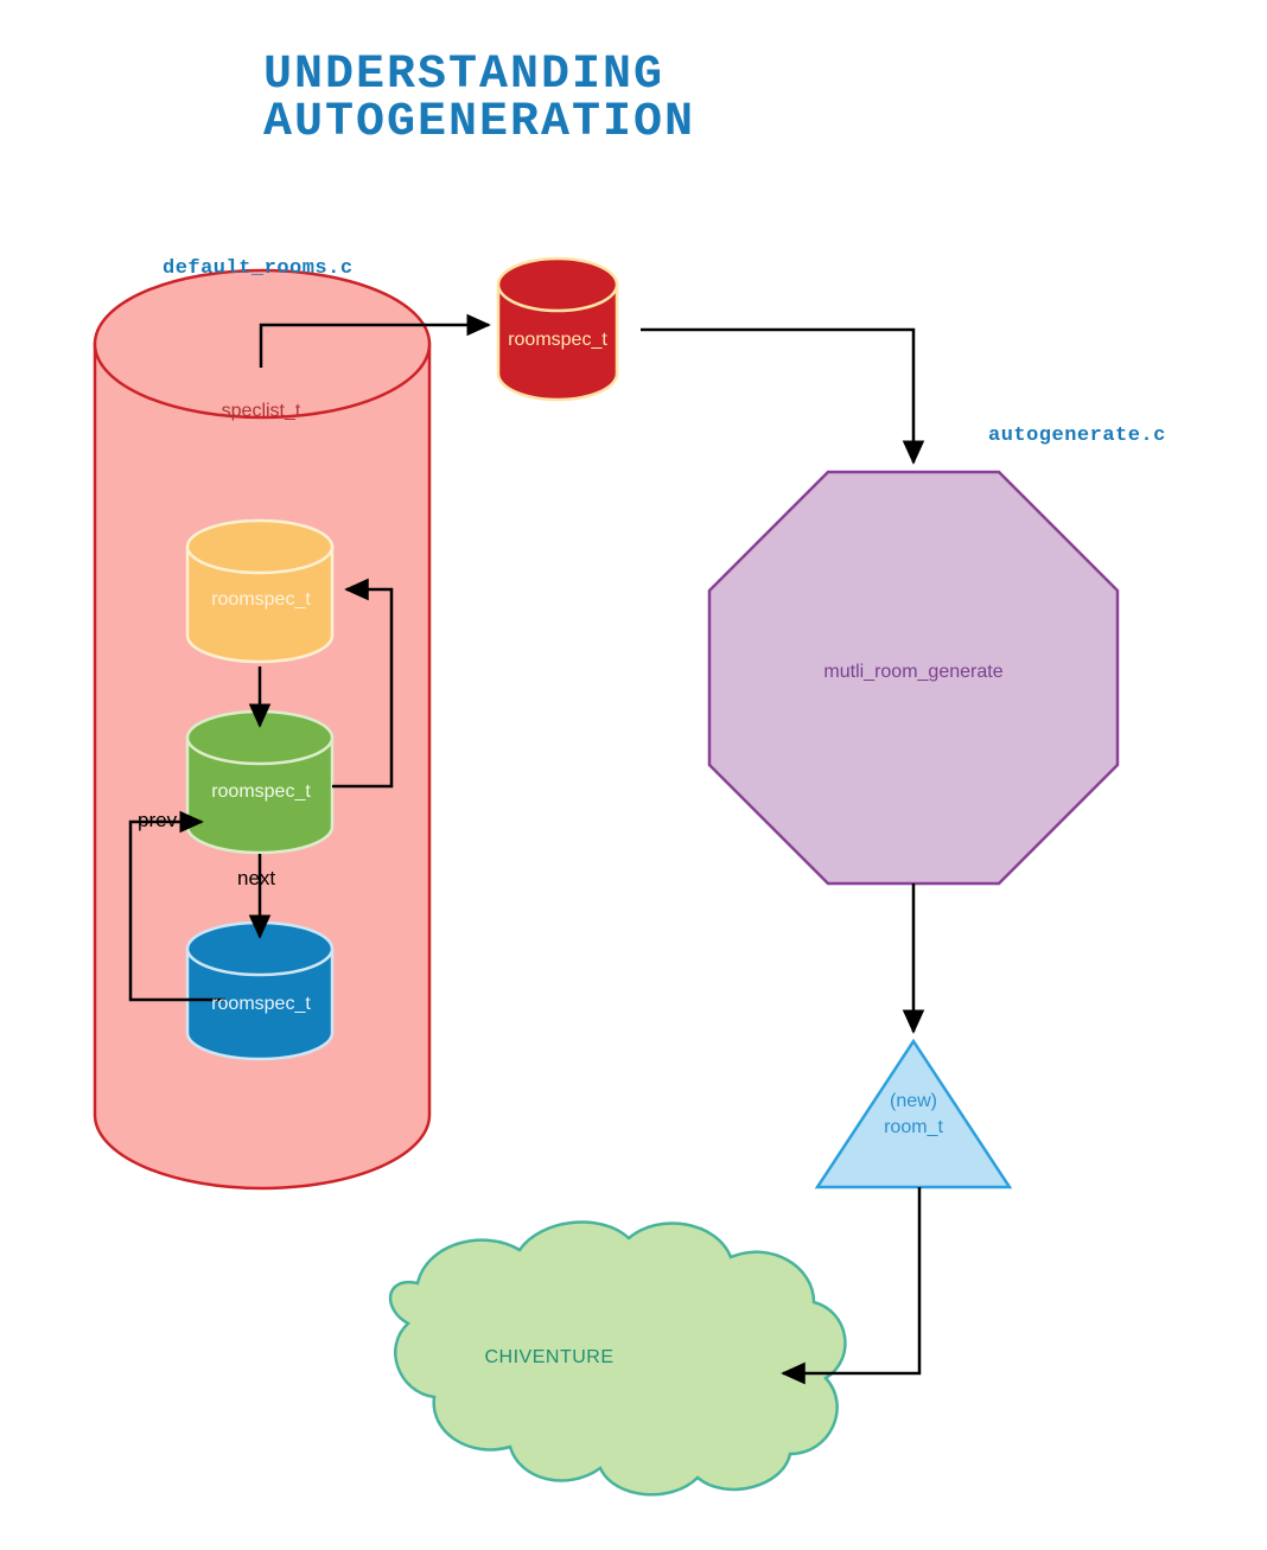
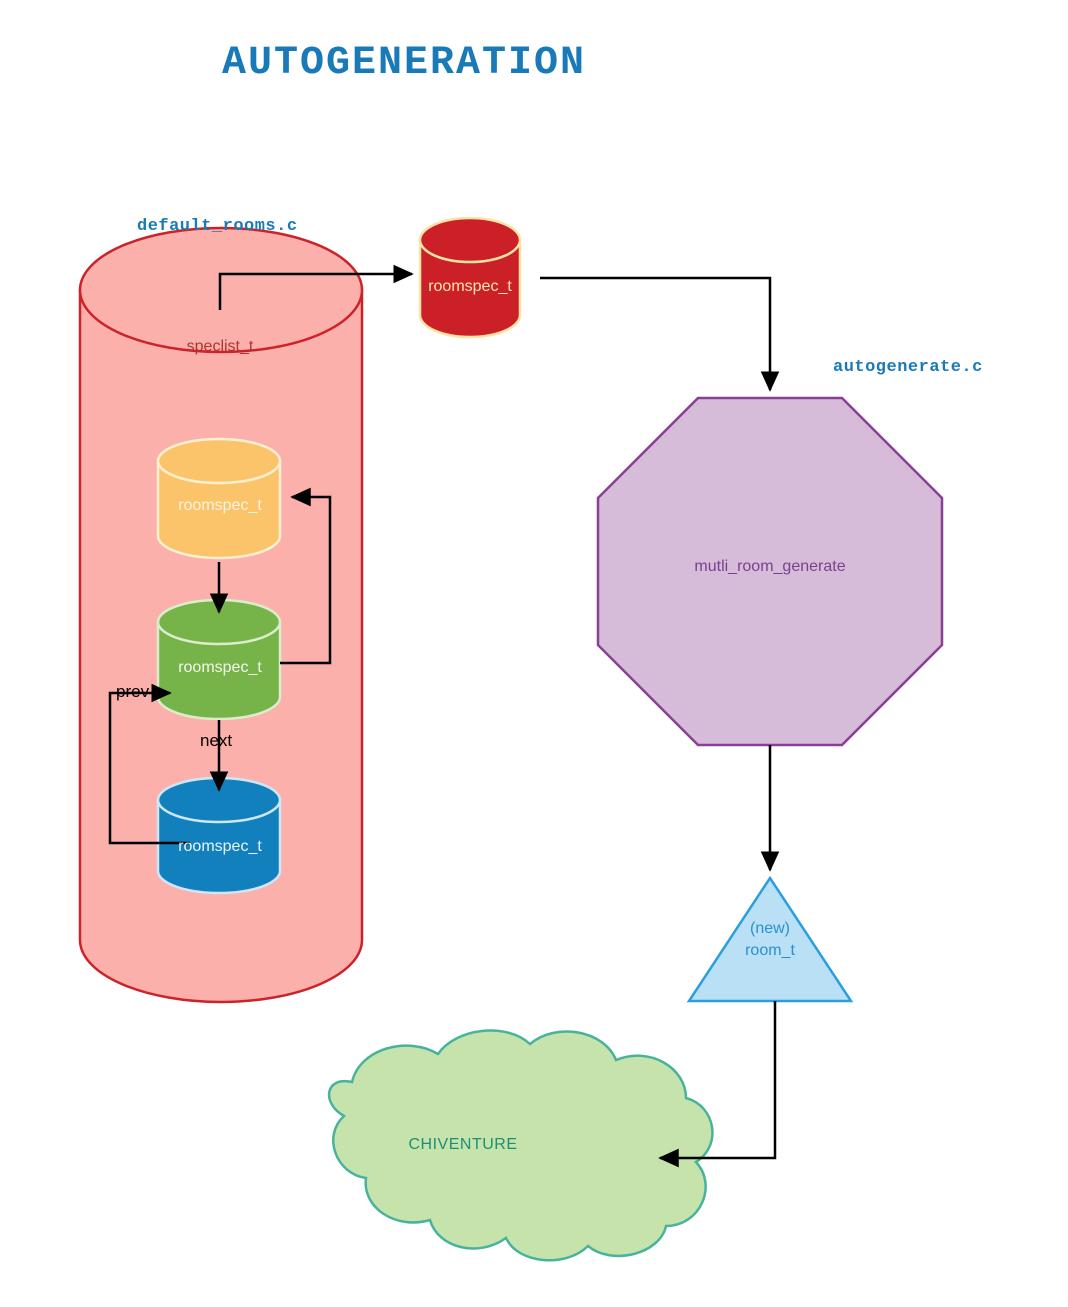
- UNDERSTANDING
  AUTOGENERATION
  default_rooms.c
  autogenerate.c
  speclist_t
  roomspec_t
  roomspec_t
  roomspec_t
  roomspec_t
  mutli_room_generate
  (new)
  room_t
  CHIVENTURE
  prev
  next
